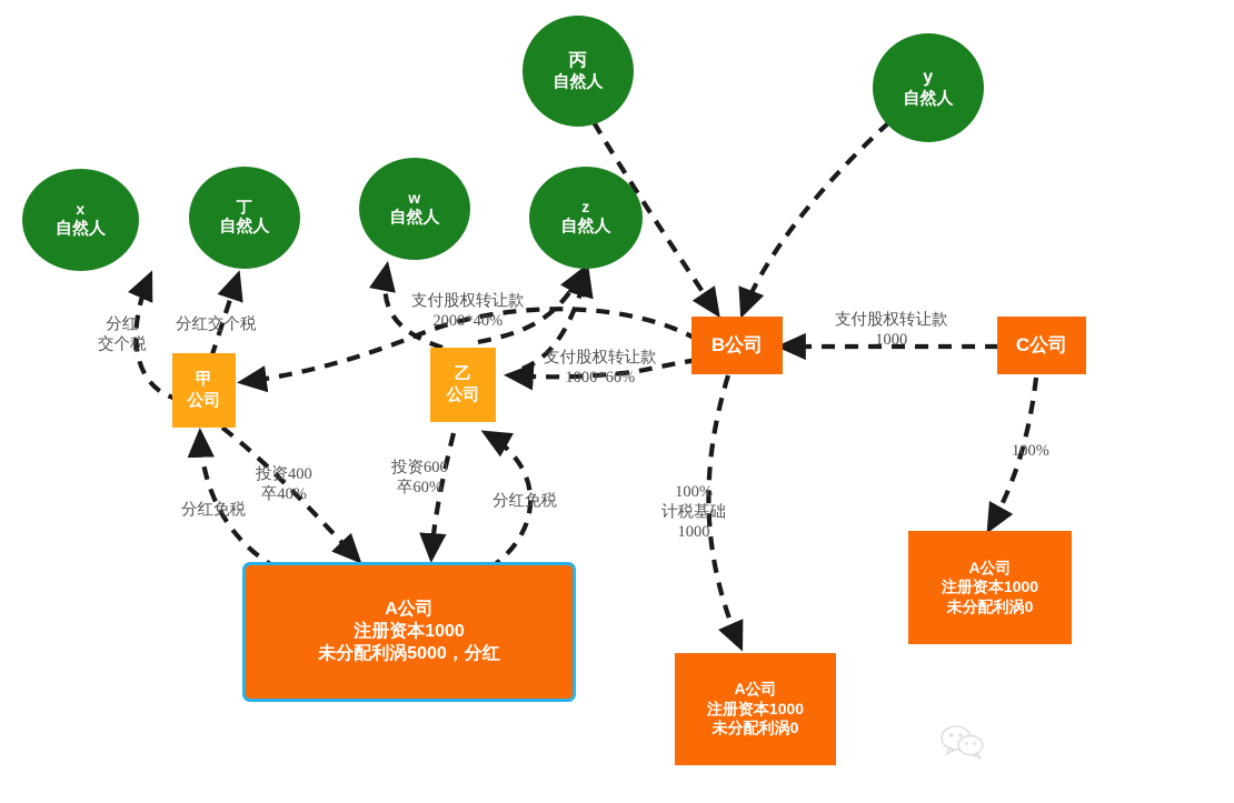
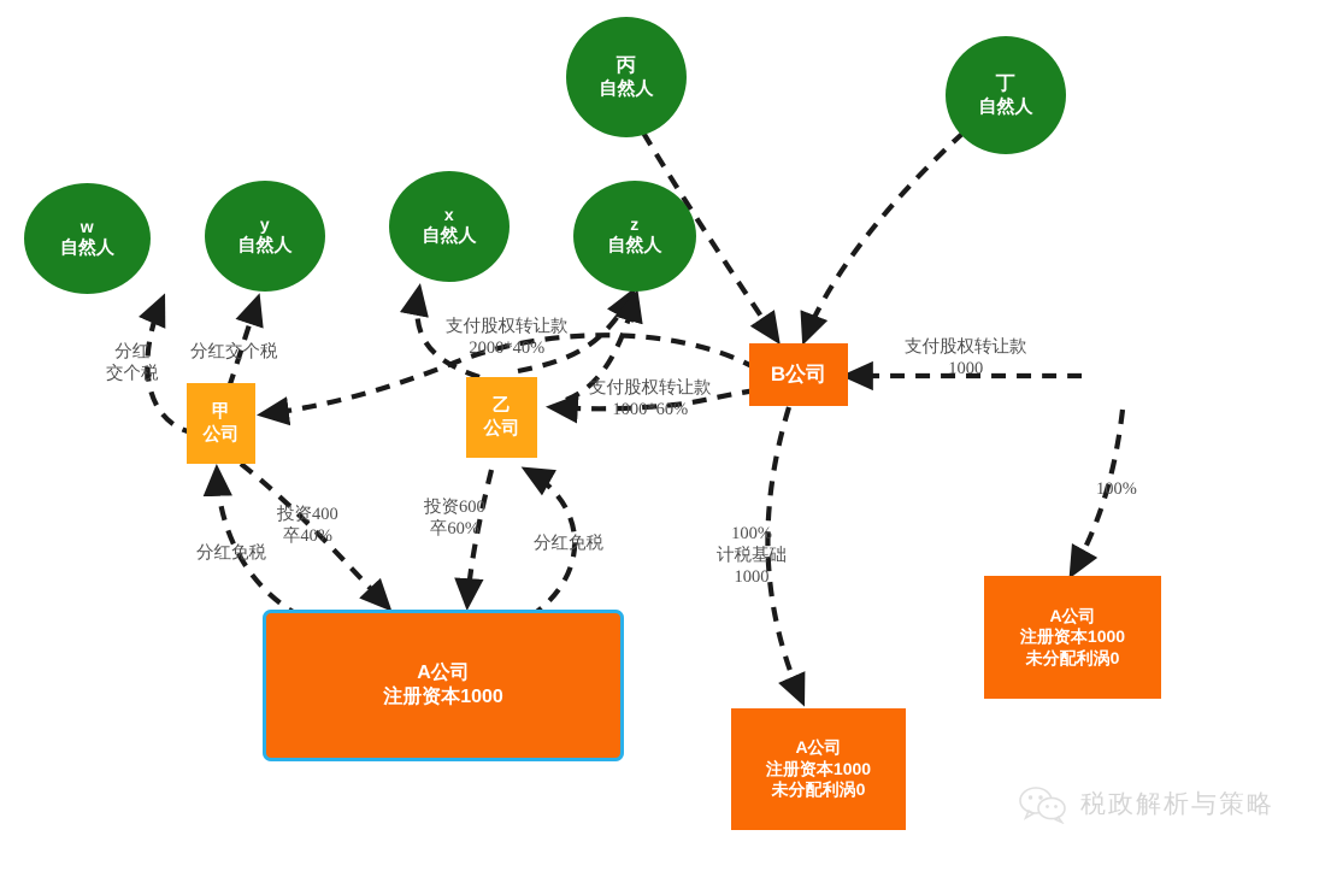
- x
+ w
  自然人
- 丁
+ y
  自然人
- w
+ x
  自然人
  z
  自然人
  丙
  自然人
- y
+ 丁
  自然人
  甲
  公司
  乙
  公司
  B公司
- C公司
  A公司
  注册资本1000
- 未分配利涡5000，分红
  A公司
  注册资本1000
  未分配利涡0
  A公司
  注册资本1000
  未分配利涡0
  分红
  交个税
  分红交个税
  支付股权转让款
  2000*40%
  支付股权转让款
  1000*60%
  支付股权转让款
  1000
  投资400
  卒40%
  投资600
  卒60%
  分红免税
  分红免税
  100%
  计税基础
  1000
  100%
+ 税政解析与策略
